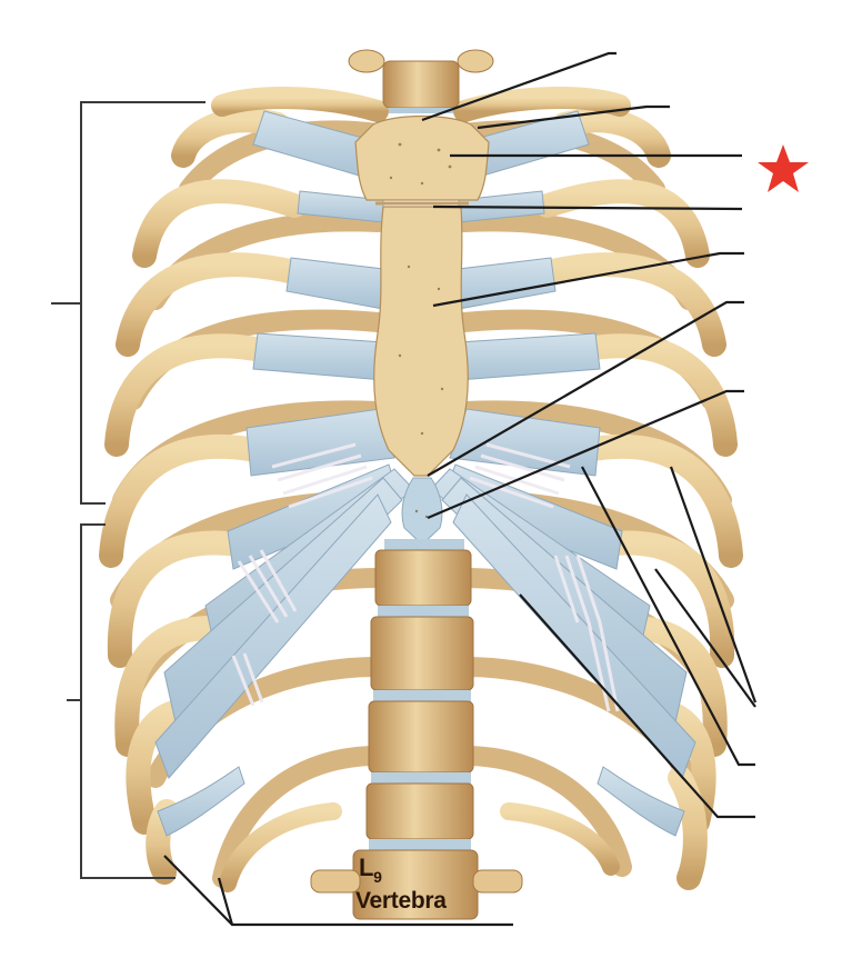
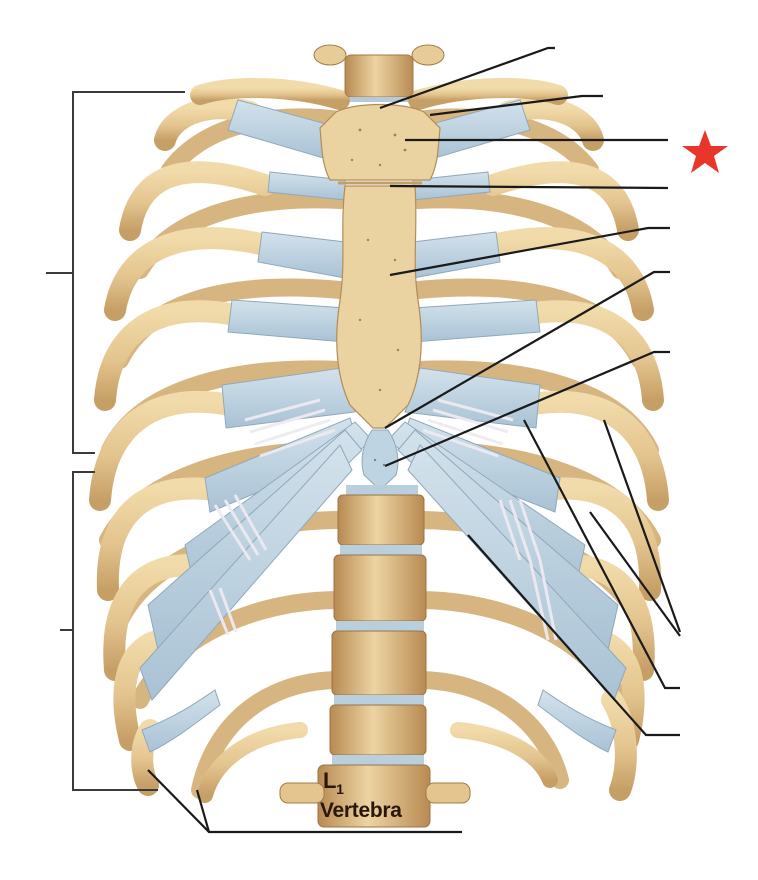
- L9
+ L1
  Vertebra
